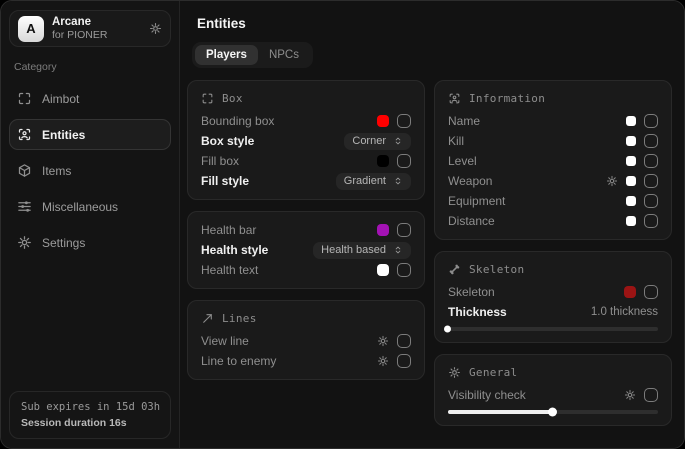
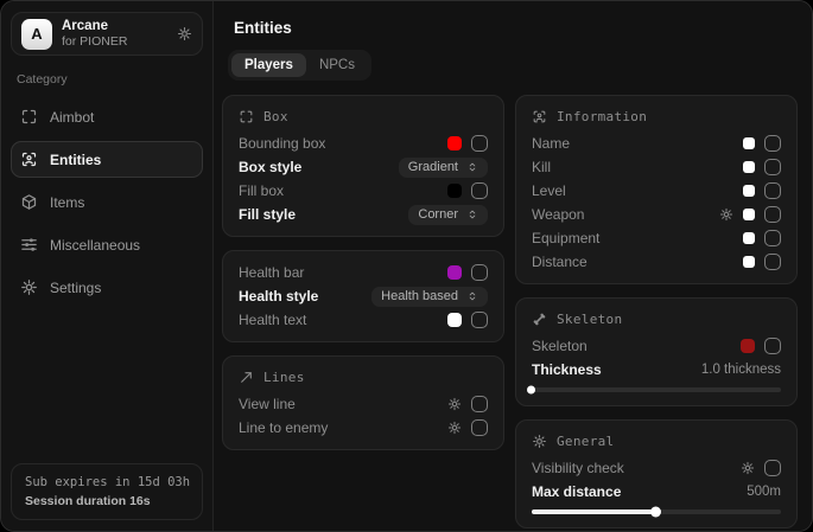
  A
  Arcane
  for PIONER
  Category
  Aimbot
  Entities
  Items
  Miscellaneous
  Settings
  Sub expires in 15d 03h
  Session duration 16s
  Entities
  Players
  NPCs
  Box
  Bounding box
  Box style
- Corner
+ Gradient
  Fill box
  Fill style
- Gradient
+ Corner
  Health bar
  Health style
  Health based
  Health text
  Lines
  View line
  Line to enemy
  Information
  Name
  Kill
  Level
  Weapon
  Equipment
  Distance
  Skeleton
  Skeleton
  Thickness
  1.0 thickness
  General
  Visibility check
+ Max distance
+ 500m
